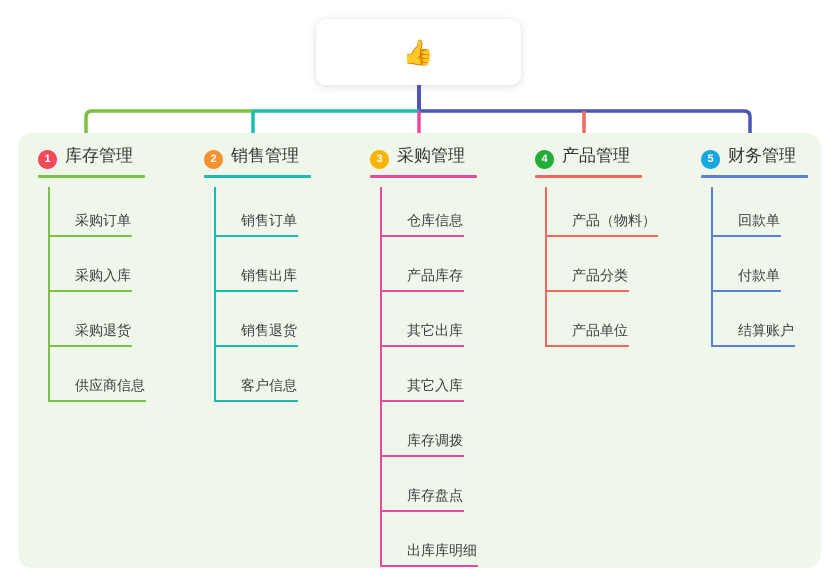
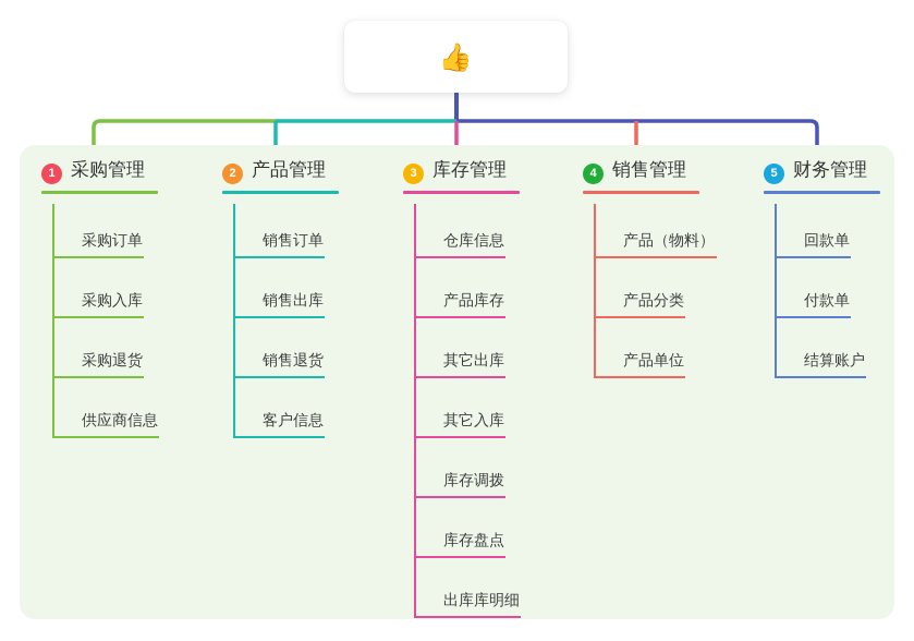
  👍
  1
- 库存管理
+ 采购管理
  采购订单
  采购入库
  采购退货
  供应商信息
  2
- 销售管理
+ 产品管理
  销售订单
  销售出库
  销售退货
  客户信息
  3
- 采购管理
+ 库存管理
  仓库信息
  产品库存
  其它出库
  其它入库
  库存调拨
  库存盘点
  出库库明细
  4
- 产品管理
+ 销售管理
  产品（物料）
  产品分类
  产品单位
  5
  财务管理
  回款单
  付款单
  结算账户
